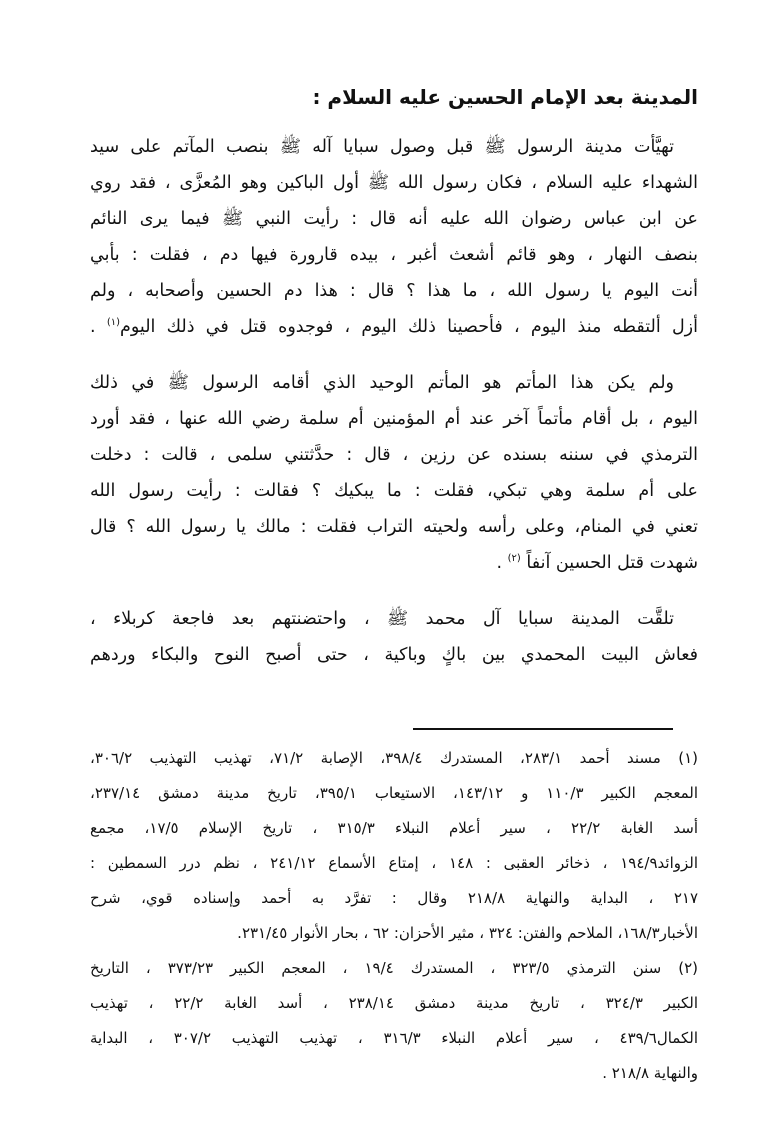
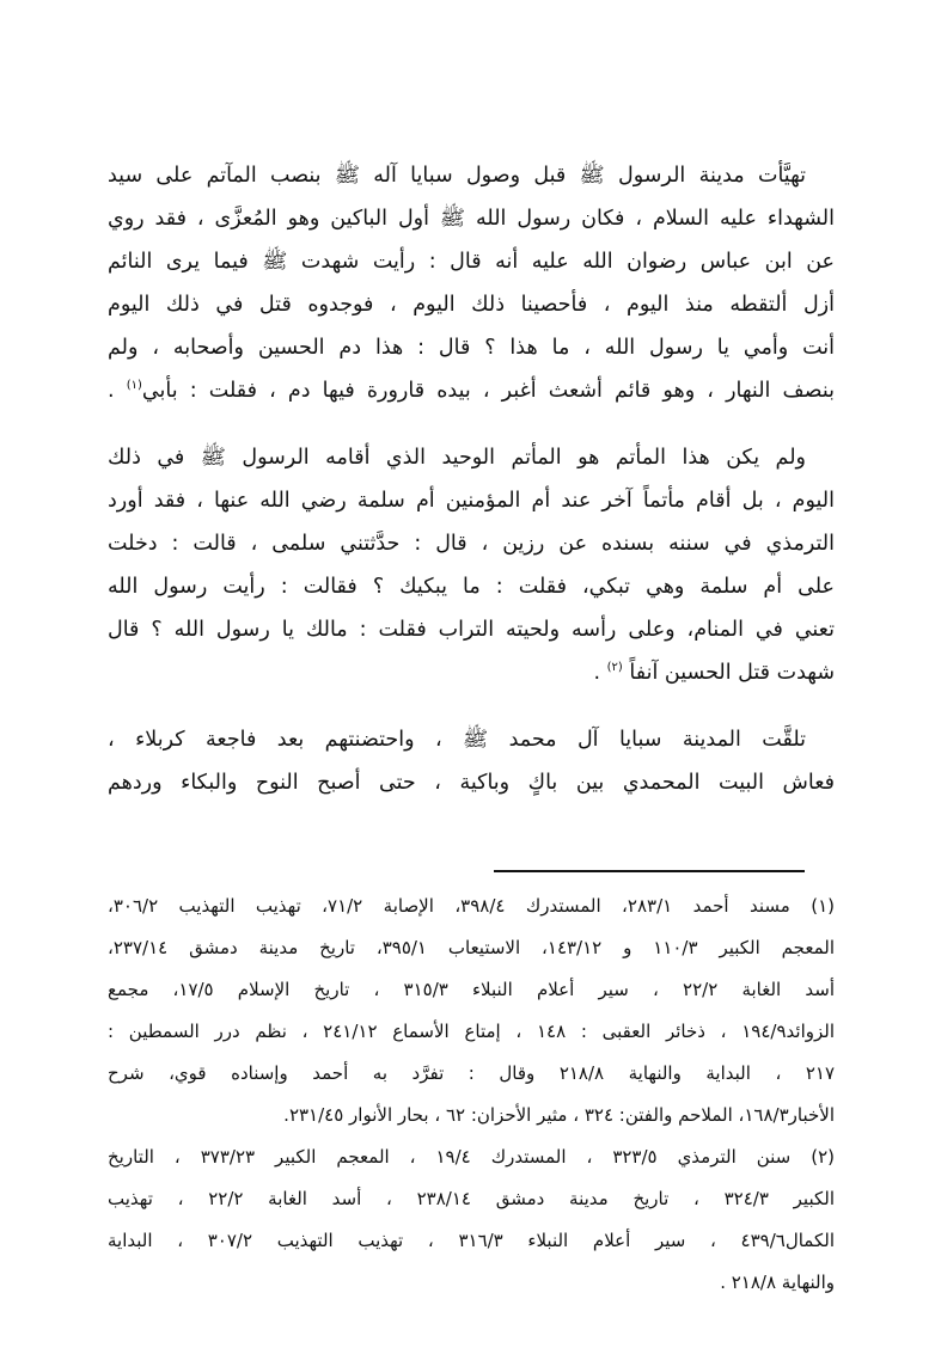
- المدينة بعد الإمام الحسين عليه السلام :
  تهيَّأت مدينة الرسول ﷺ قبل وصول سبايا آله ﷺ بنصب المآتم على سيد
  الشهداء عليه السلام ، فكان رسول الله ﷺ أول الباكين وهو المُعزَّى ، فقد روي
- عن ابن عباس رضوان الله عليه أنه قال : رأيت النبي ﷺ فيما يرى النائم
+ عن ابن عباس رضوان الله عليه أنه قال : رأيت شهدت ﷺ فيما يرى النائم
- بنصف النهار ، وهو قائم أشعث أغبر ، بيده قارورة فيها دم ، فقلت : بأبي
+ أزل ألتقطه منذ اليوم ، فأحصينا ذلك اليوم ، فوجدوه قتل في ذلك اليوم
- أنت اليوم يا رسول الله ، ما هذا ؟ قال : هذا دم الحسين وأصحابه ، ولم
+ أنت وأمي يا رسول الله ، ما هذا ؟ قال : هذا دم الحسين وأصحابه ، ولم
- أزل ألتقطه منذ اليوم ، فأحصينا ذلك اليوم ، فوجدوه قتل في ذلك اليوم(١) .
+ بنصف النهار ، وهو قائم أشعث أغبر ، بيده قارورة فيها دم ، فقلت : بأبي(١) .
  ولم يكن هذا المأتم هو المأتم الوحيد الذي أقامه الرسول ﷺ في ذلك
  اليوم ، بل أقام مأتماً آخر عند أم المؤمنين أم سلمة رضي الله عنها ، فقد أورد
  الترمذي في سننه بسنده عن رزين ، قال : حدَّثتني سلمى ، قالت : دخلت
  على أم سلمة وهي تبكي، فقلت : ما يبكيك ؟ فقالت : رأيت رسول الله
  تعني في المنام، وعلى رأسه ولحيته التراب فقلت : مالك يا رسول الله ؟ قال
  شهدت قتل الحسين آنفاً (٢) .
  تلقَّت المدينة سبايا آل محمد ﷺ ، واحتضنتهم بعد فاجعة كربلاء ،
  فعاش البيت المحمدي بين باكٍ وباكية ، حتى أصبح النوح والبكاء وردهم
  (١) مسند أحمد ٢٨٣/١، المستدرك ٣٩٨/٤، الإصابة ٧١/٢، تهذيب التهذيب ٣٠٦/٢،
  المعجم الكبير ١١٠/٣ و ١٤٣/١٢، الاستيعاب ٣٩٥/١، تاريخ مدينة دمشق ٢٣٧/١٤،
  أسد الغابة ٢٢/٢ ، سير أعلام النبلاء ٣١٥/٣ ، تاريخ الإسلام ١٧/٥، مجمع
  الزوائد١٩٤/٩ ، ذخائر العقبى : ١٤٨ ، إمتاع الأسماع ٢٤١/١٢ ، نظم درر السمطين :
  ٢١٧ ، البداية والنهاية ٢١٨/٨ وقال : تفرَّد به أحمد وإسناده قوي، شرح
  الأخبار١٦٨/٣، الملاحم والفتن: ٣٢٤ ، مثير الأحزان: ٦٢ ، بحار الأنوار ٢٣١/٤٥.
  (٢) سنن الترمذي ٣٢٣/٥ ، المستدرك ١٩/٤ ، المعجم الكبير ٣٧٣/٢٣ ، التاريخ
  الكبير ٣٢٤/٣ ، تاريخ مدينة دمشق ٢٣٨/١٤ ، أسد الغابة ٢٢/٢ ، تهذيب
  الكمال٤٣٩/٦ ، سير أعلام النبلاء ٣١٦/٣ ، تهذيب التهذيب ٣٠٧/٢ ، البداية
  والنهاية ٢١٨/٨ .
